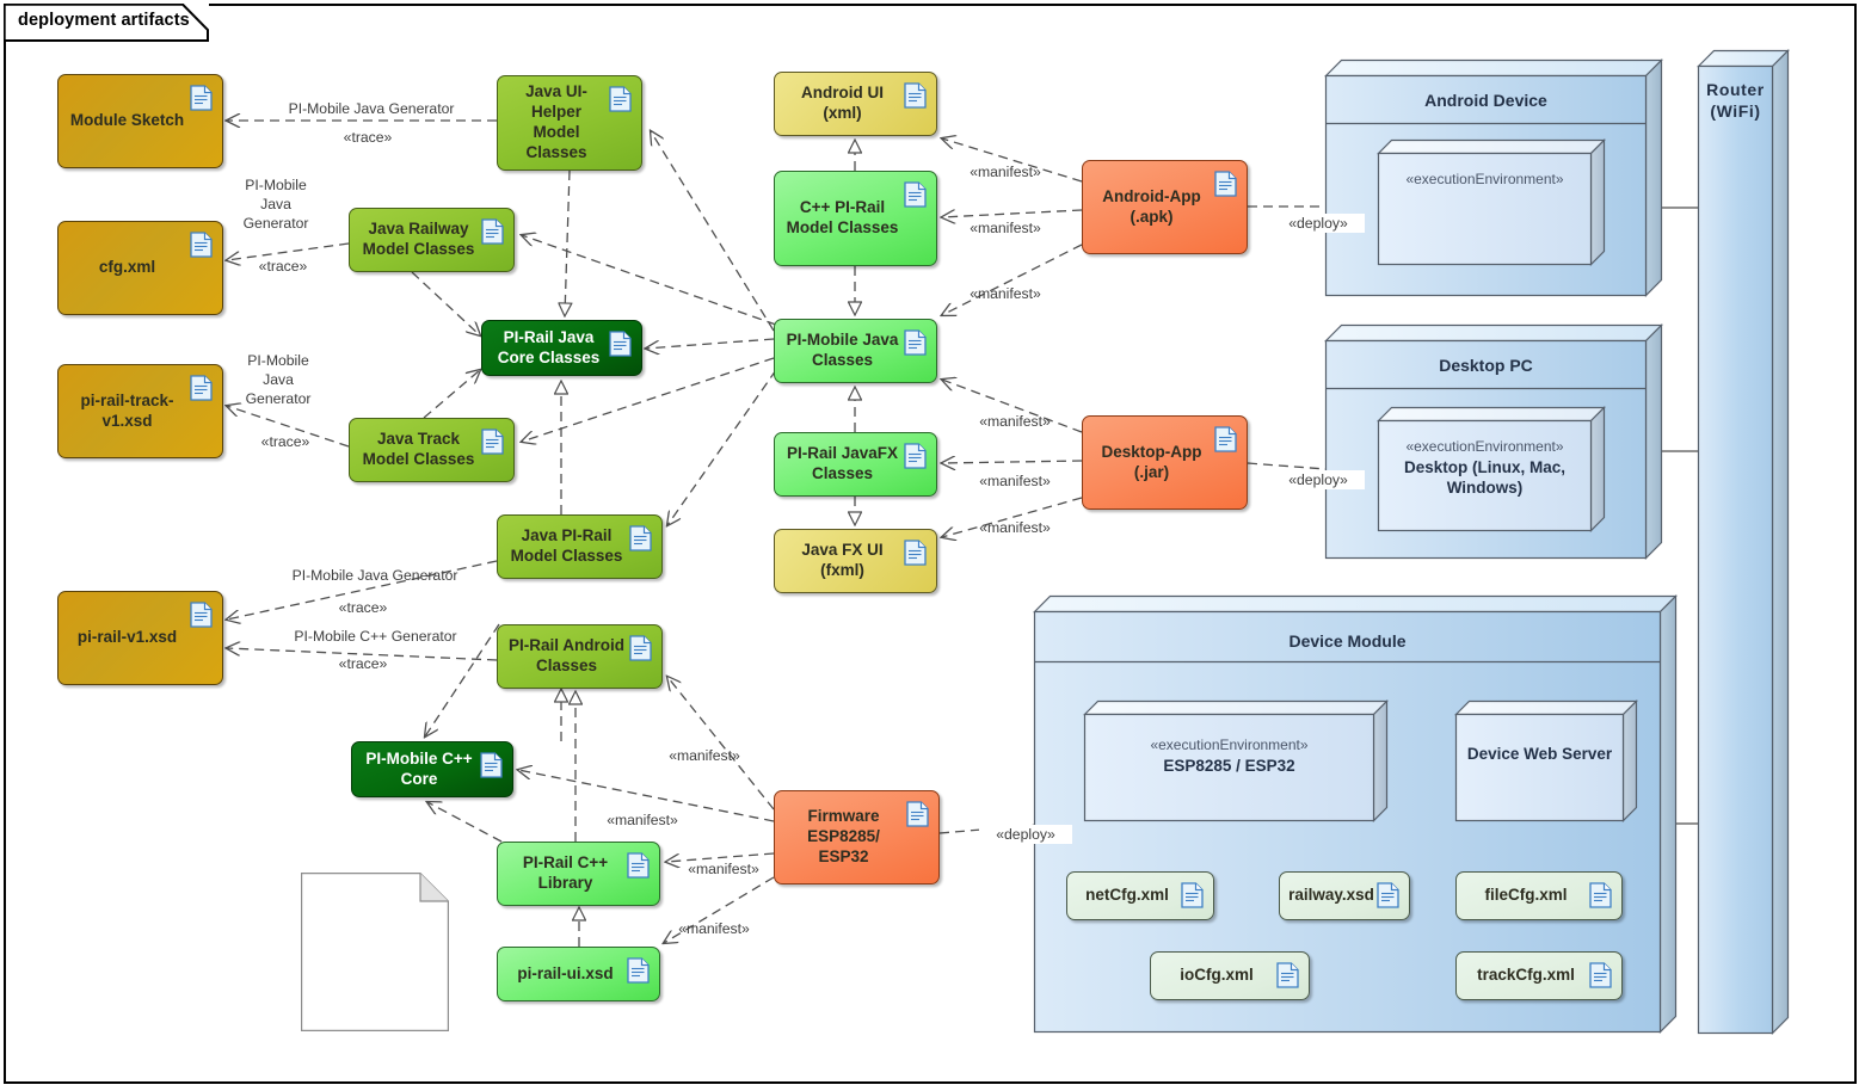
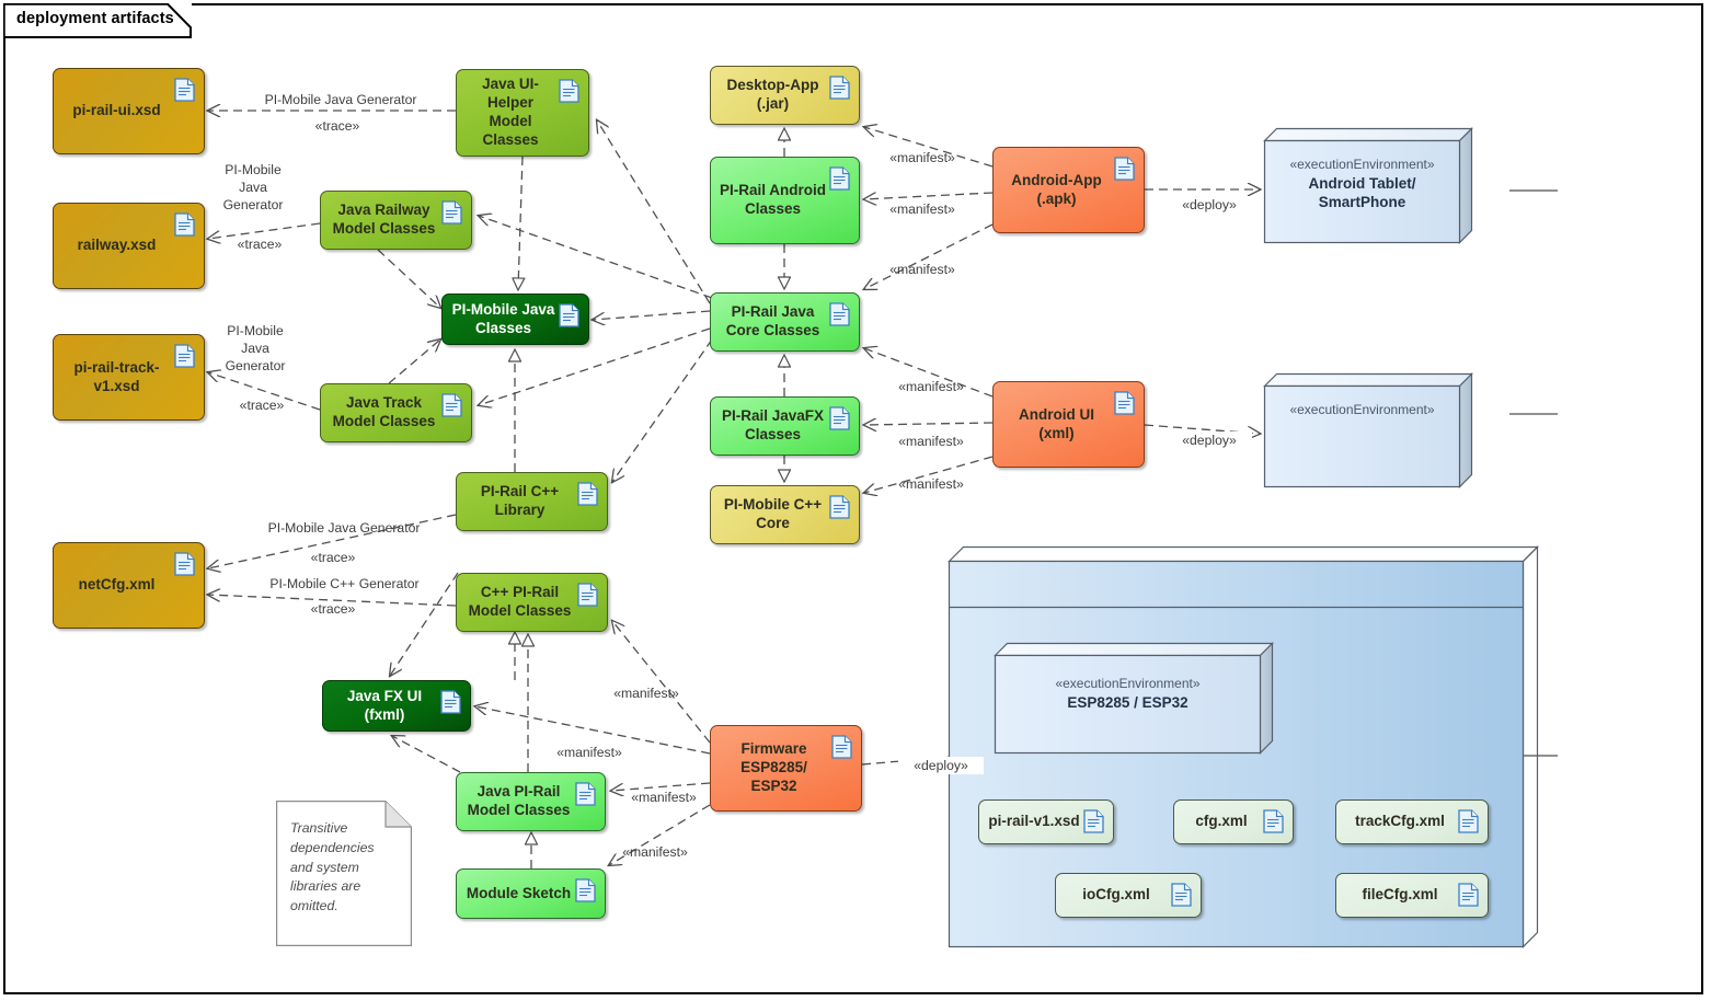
  deployment artifacts
- Android Device
- Desktop PC
- Device Module
- Router (WiFi)
  «executionEnvironment»
+ Android Tablet/ SmartPhone
  «executionEnvironment»
- Desktop (Linux, Mac, Windows)
  «executionEnvironment»
  ESP8285 / ESP32
- Device Web Server
- Module Sketch
+ pi-rail-ui.xsd
- cfg.xml
+ railway.xsd
  pi-rail-track-v1.xsd
- pi-rail-v1.xsd
+ netCfg.xml
  Java UI-Helper Model Classes
  Java Railway Model Classes
  Java Track Model Classes
- Java PI-Rail Model Classes
+ PI-Rail C++ Library
- PI-Rail Android Classes
+ C++ PI-Rail Model Classes
- PI-Rail Java Core Classes
+ PI-Mobile Java Classes
- PI-Mobile C++ Core
+ Java FX UI (fxml)
- Android UI (xml)
+ Desktop-App (.jar)
- C++ PI-Rail Model Classes
+ PI-Rail Android Classes
- PI-Mobile Java Classes
+ PI-Rail Java Core Classes
  PI-Rail JavaFX Classes
- Java FX UI (fxml)
+ PI-Mobile C++ Core
- PI-Rail C++ Library
+ Java PI-Rail Model Classes
- pi-rail-ui.xsd
+ Module Sketch
  Android-App (.apk)
- Desktop-App (.jar)
+ Android UI (xml)
  Firmware ESP8285/ ESP32
- netCfg.xml
+ pi-rail-v1.xsd
- railway.xsd
+ cfg.xml
- fileCfg.xml
+ trackCfg.xml
  ioCfg.xml
- trackCfg.xml
+ fileCfg.xml
  PI-Mobile Java Generator
  «trace»
  PI-Mobile Java Generator
  «trace»
  PI-Mobile Java Generator
  «trace»
  PI-Mobile Java Generator
  «trace»
  PI-Mobile C++ Generator
  «trace»
  «manifest»
  «manifest»
  «manifest»
  «manifest»
  «manifest»
  «manifest»
  «manifest»
  «manifest»
  «manifest»
  «manifest»
  «deploy»
  «deploy»
  «deploy»
+ Transitive dependencies and system libraries are omitted.
